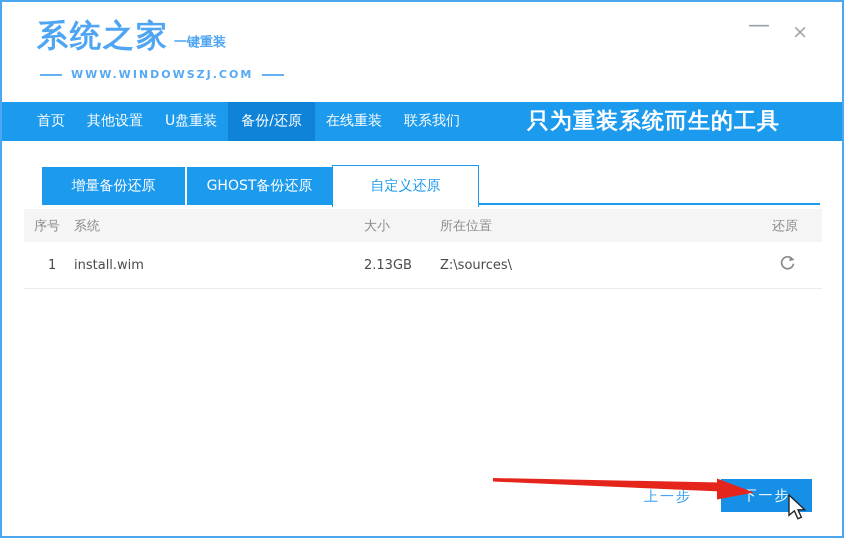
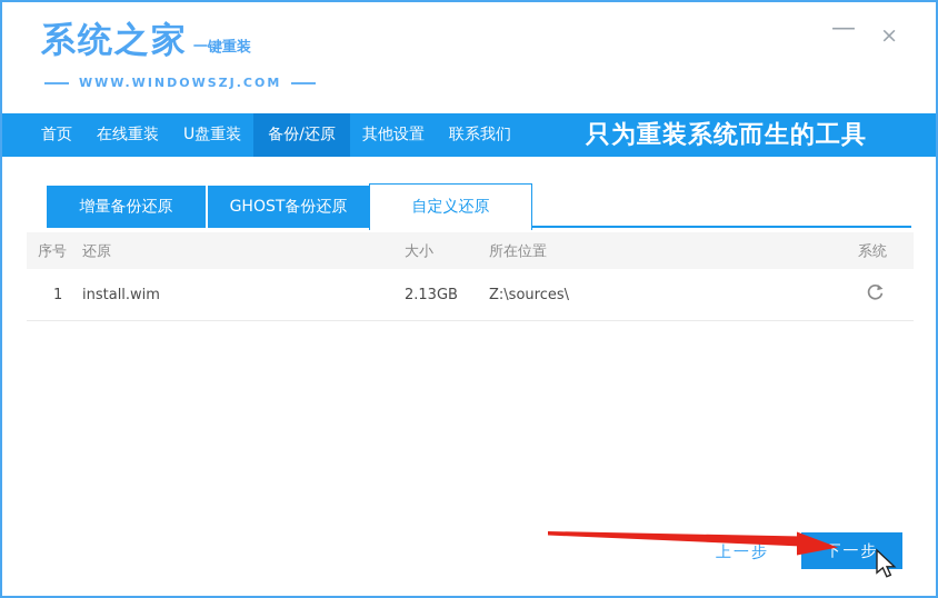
  系统之家 一键重装
  WWW.WINDOWSZJ.COM
  —
  ×
  首页
- 其他设置
+ 在线重装
  U盘重装
  备份/还原
- 在线重装
+ 其他设置
  联系我们
  只为重装系统而生的工具
  增量备份还原
  GHOST备份还原
  自定义还原
  序号
- 系统
+ 还原
  大小
  所在位置
- 还原
+ 系统
  1
  install.wim
  2.13GB
  Z:\sources\
  上一步
  下一步
